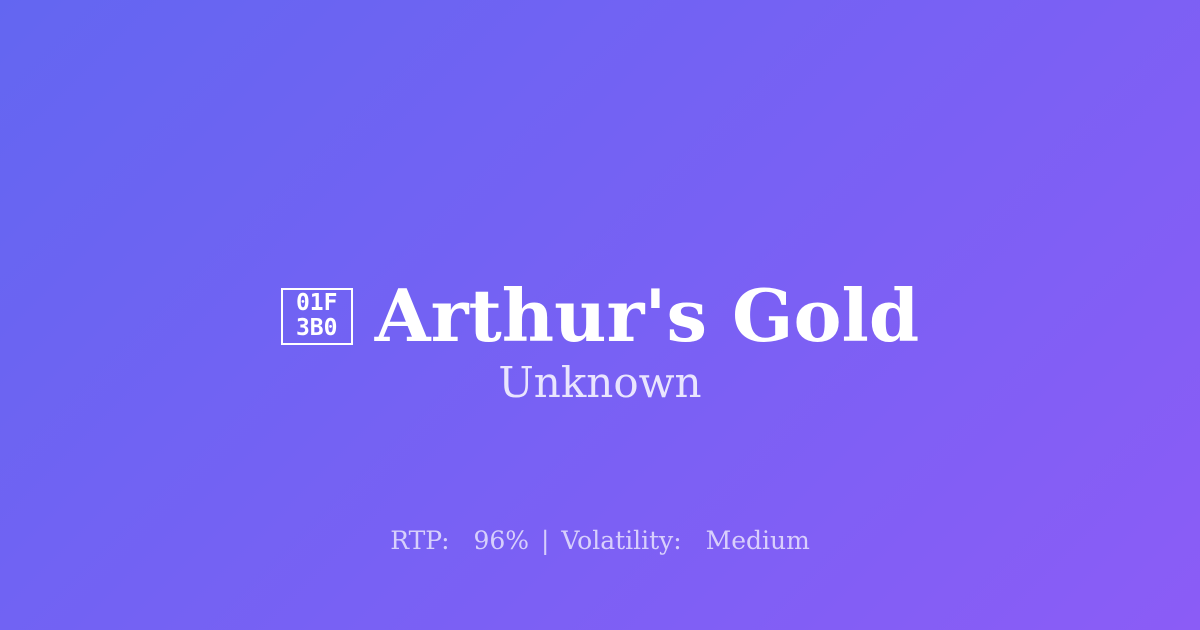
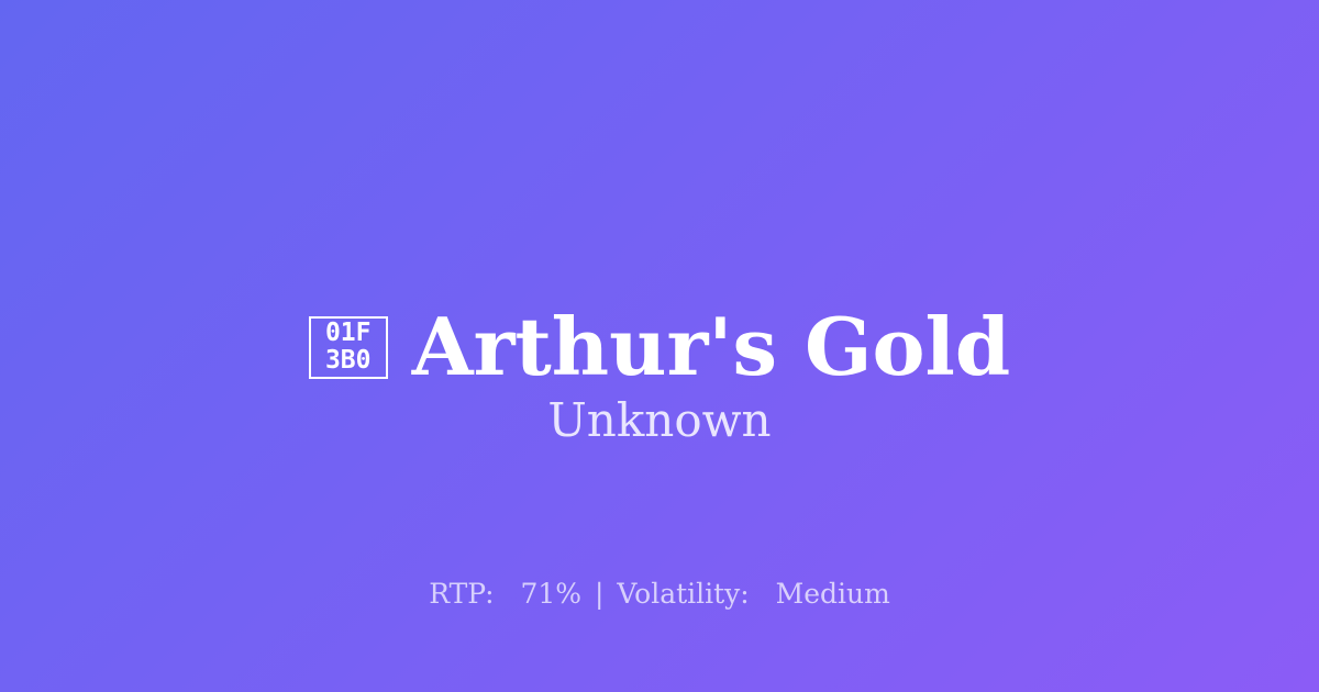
  01F
  3B0
  Arthur's Gold
  Unknown
- RTP: 96% | Volatility: Medium
+ RTP: 71% | Volatility: Medium
